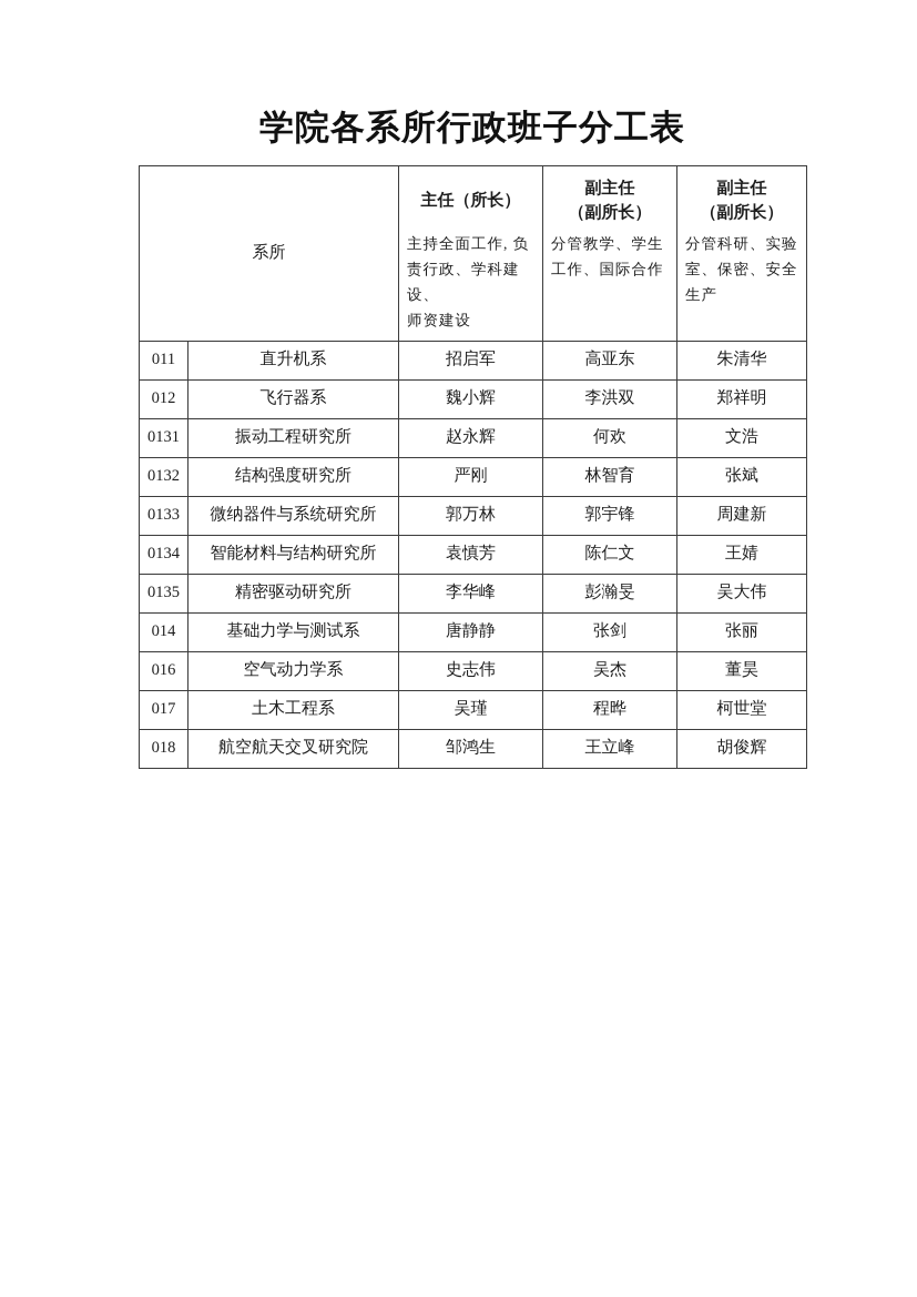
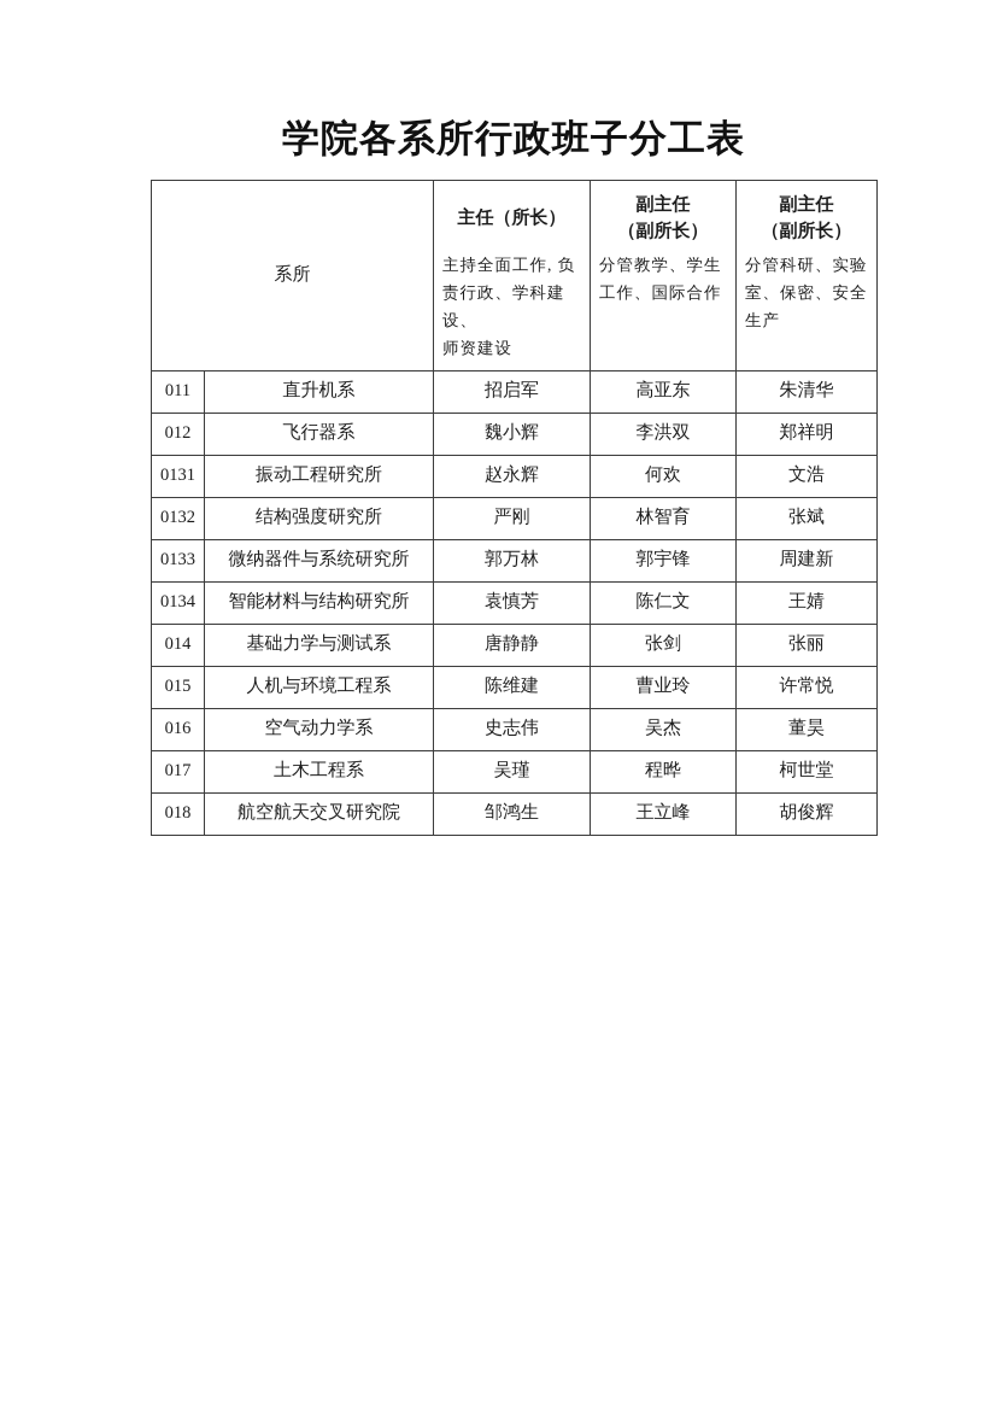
  学院各系所行政班子分工表
  系所	主任（所长） 主持全面工作, 负 责行政、学科建设、 师资建设	副主任 （副所长） 分管教学、学生 工作、国际合作	副主任 （副所长） 分管科研、实验 室、保密、安全 生产
  011	直升机系	招启军	高亚东	朱清华
  012	飞行器系	魏小辉	李洪双	郑祥明
  0131	振动工程研究所	赵永辉	何欢	文浩
  0132	结构强度研究所	严刚	林智育	张斌
  0133	微纳器件与系统研究所	郭万林	郭宇锋	周建新
  0134	智能材料与结构研究所	袁慎芳	陈仁文	王婧
- 0135	精密驱动研究所	李华峰	彭瀚旻	吴大伟
  014	基础力学与测试系	唐静静	张剑	张丽
+ 015	人机与环境工程系	陈维建	曹业玲	许常悦
  016	空气动力学系	史志伟	吴杰	董昊
  017	土木工程系	吴瑾	程晔	柯世堂
  018	航空航天交叉研究院	邹鸿生	王立峰	胡俊辉
